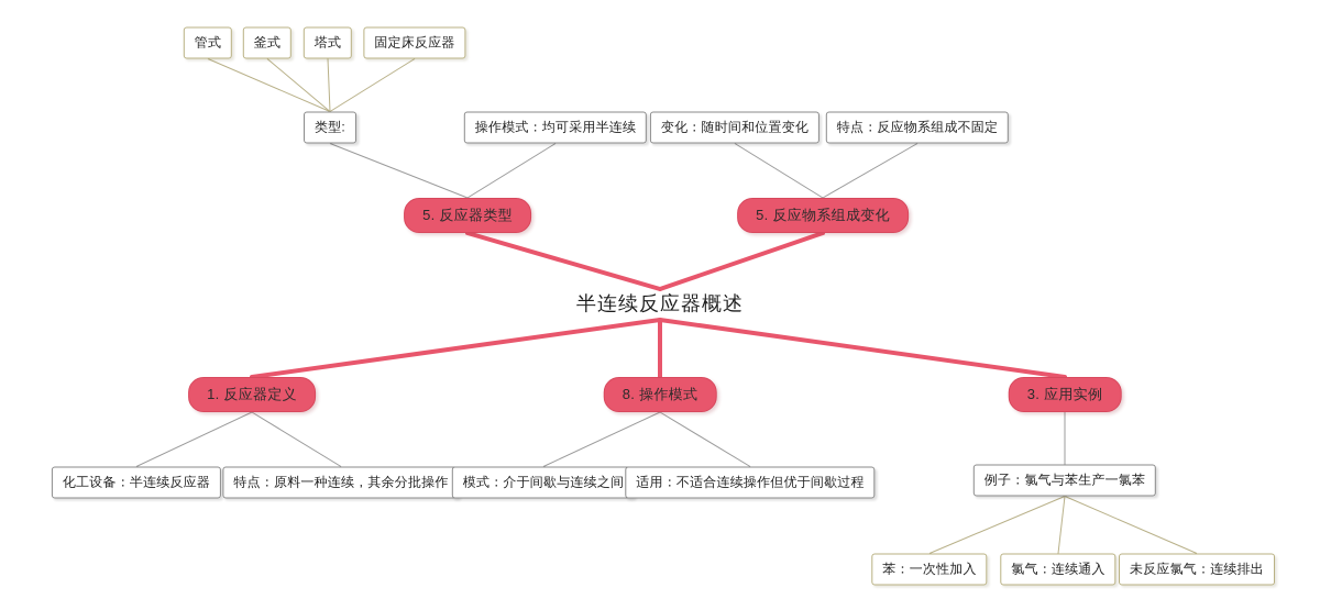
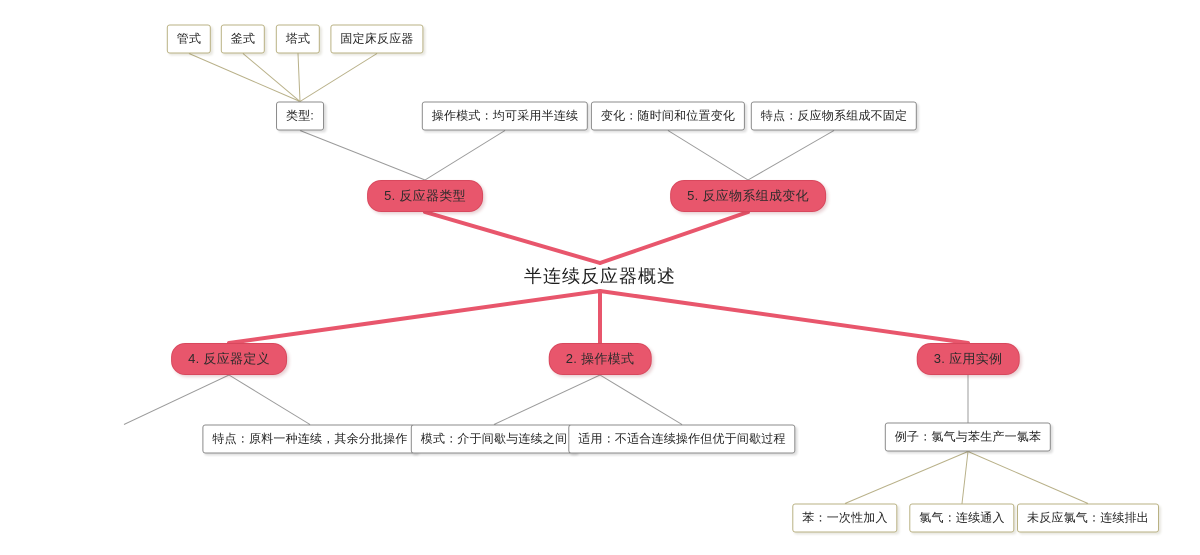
  半连续反应器概述
  5. 反应器类型
  5. 反应物系组成变化
- 1. 反应器定义
+ 4. 反应器定义
- 8. 操作模式
+ 2. 操作模式
  3. 应用实例
  管式
  釜式
  塔式
  固定床反应器
  类型:
  操作模式：均可采用半连续
  变化：随时间和位置变化
  特点：反应物系组成不固定
- 化工设备：半连续反应器
  特点：原料一种连续，其余分批操作
  模式：介于间歇与连续之间
  适用：不适合连续操作但优于间歇过程
  例子：氯气与苯生产一氯苯
  苯：一次性加入
  氯气：连续通入
  未反应氯气：连续排出
